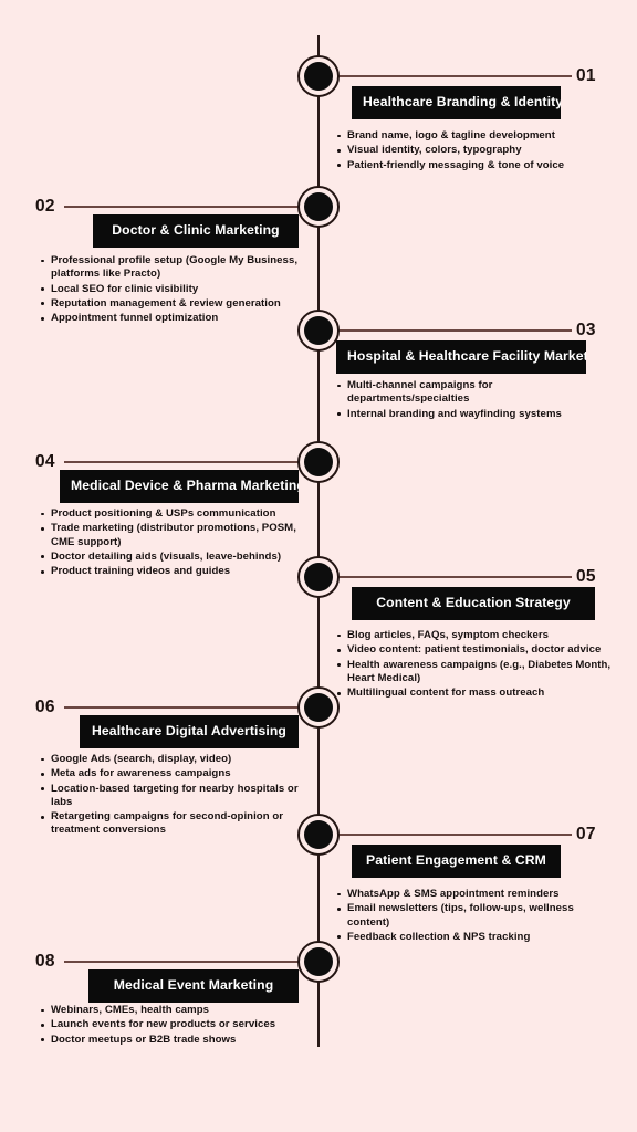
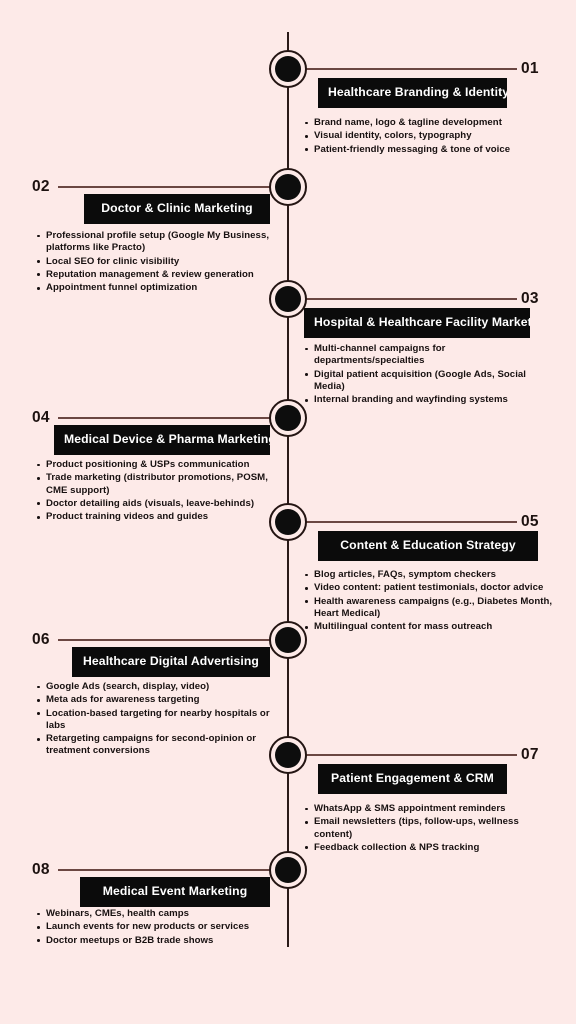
  01
  Healthcare Branding & Identity
  Brand name, logo & tagline development
  Visual identity, colors, typography
  Patient-friendly messaging & tone of voice
  02
  Doctor & Clinic Marketing
  Professional profile setup (Google My Business, platforms like Practo)
  Local SEO for clinic visibility
  Reputation management & review generation
  Appointment funnel optimization
  03
  Hospital & Healthcare Facility Market
  Multi-channel campaigns for departments/specialties
+ Digital patient acquisition (Google Ads, Social Media)
  Internal branding and wayfinding systems
  04
  Medical Device & Pharma Marketin
  Product positioning & USPs communication
  Trade marketing (distributor promotions, POSM, CME support)
  Doctor detailing aids (visuals, leave-behinds)
  Product training videos and guides
  05
  Content & Education Strategy
  Blog articles, FAQs, symptom checkers
  Video content: patient testimonials, doctor advice
  Health awareness campaigns (e.g., Diabetes Month, Heart Medical)
  Multilingual content for mass outreach
  06
  Healthcare Digital Advertising
  Google Ads (search, display, video)
- Meta ads for awareness campaigns
+ Meta ads for awareness targeting
  Location-based targeting for nearby hospitals or labs
  Retargeting campaigns for second-opinion or treatment conversions
  07
  Patient Engagement & CRM
  WhatsApp & SMS appointment reminders
  Email newsletters (tips, follow-ups, wellness content)
  Feedback collection & NPS tracking
  08
  Medical Event Marketing
  Webinars, CMEs, health camps
  Launch events for new products or services
  Doctor meetups or B2B trade shows
